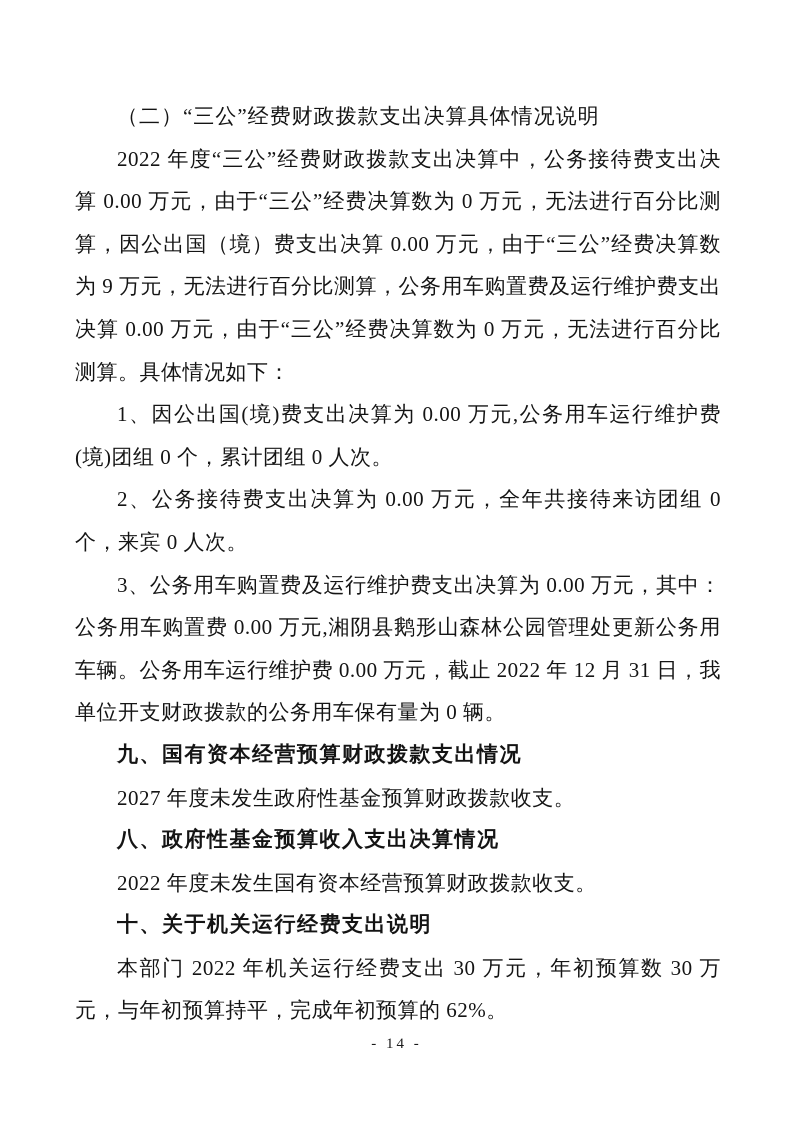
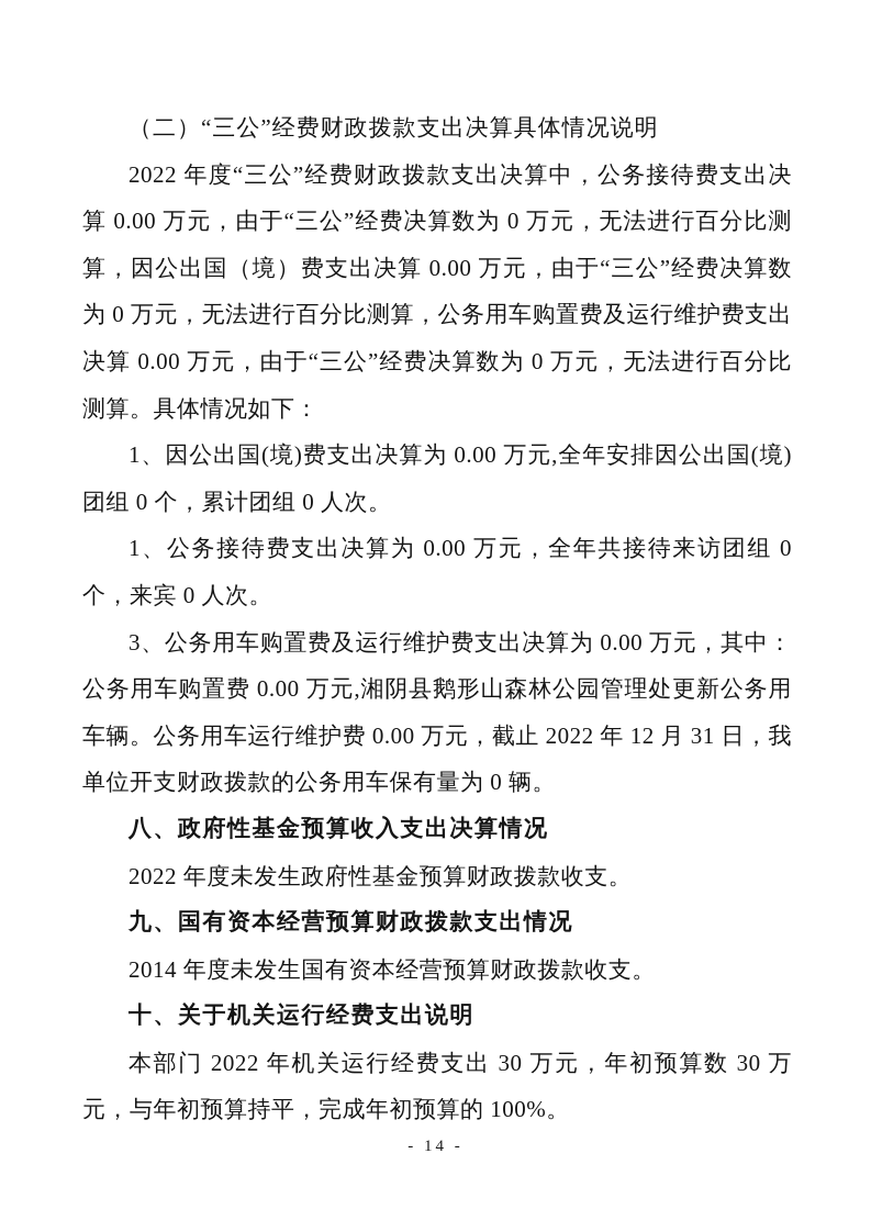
  （二）“三公”经费财政拨款支出决算具体情况说明
- 2022 年度“三公”经费财政拨款支出决算中，公务接待费支出决算 0.00 万元，由于“三公”经费决算数为 0 万元，无法进行百分比测算，因公出国（境）费支出决算 0.00 万元，由于“三公”经费决算数为 9 万元，无法进行百分比测算，公务用车购置费及运行维护费支出决算 0.00 万元，由于“三公”经费决算数为 0 万元，无法进行百分比测算。具体情况如下：
+ 2022 年度“三公”经费财政拨款支出决算中，公务接待费支出决算 0.00 万元，由于“三公”经费决算数为 0 万元，无法进行百分比测算，因公出国（境）费支出决算 0.00 万元，由于“三公”经费决算数为 0 万元，无法进行百分比测算，公务用车购置费及运行维护费支出决算 0.00 万元，由于“三公”经费决算数为 0 万元，无法进行百分比测算。具体情况如下：
- 1、因公出国(境)费支出决算为 0.00 万元,公务用车运行维护费(境)团组 0 个，累计团组 0 人次。
+ 1、因公出国(境)费支出决算为 0.00 万元,全年安排因公出国(境)团组 0 个，累计团组 0 人次。
- 2、公务接待费支出决算为 0.00 万元，全年共接待来访团组 0 个，来宾 0 人次。
+ 1、公务接待费支出决算为 0.00 万元，全年共接待来访团组 0 个，来宾 0 人次。
  3、公务用车购置费及运行维护费支出决算为 0.00 万元，其中：公务用车购置费 0.00 万元,湘阴县鹅形山森林公园管理处更新公务用车辆。公务用车运行维护费 0.00 万元，截止 2022 年 12 月 31 日，我单位开支财政拨款的公务用车保有量为 0 辆。
- 九、国有资本经营预算财政拨款支出情况
+ 八、政府性基金预算收入支出决算情况
- 2027 年度未发生政府性基金预算财政拨款收支。
+ 2022 年度未发生政府性基金预算财政拨款收支。
- 八、政府性基金预算收入支出决算情况
+ 九、国有资本经营预算财政拨款支出情况
- 2022 年度未发生国有资本经营预算财政拨款收支。
+ 2014 年度未发生国有资本经营预算财政拨款收支。
  十、关于机关运行经费支出说明
- 本部门 2022 年机关运行经费支出 30 万元，年初预算数 30 万元，与年初预算持平，完成年初预算的 62%。
+ 本部门 2022 年机关运行经费支出 30 万元，年初预算数 30 万元，与年初预算持平，完成年初预算的 100%。
  - 14 -
